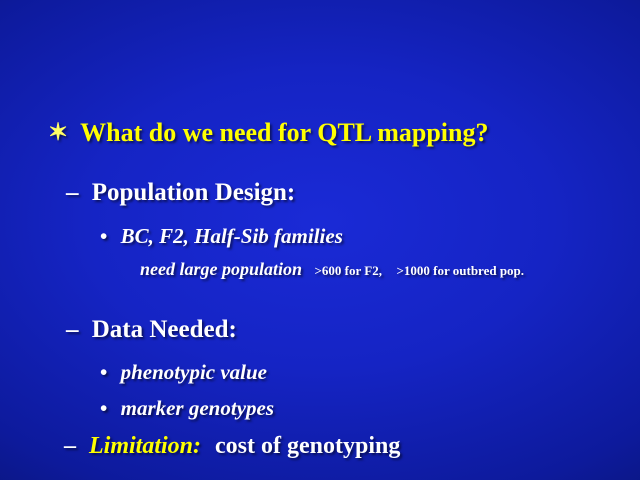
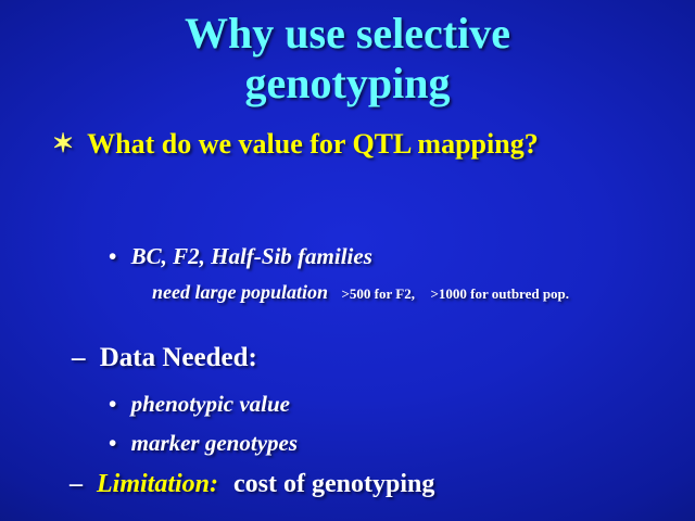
+ Why use selective
+ genotyping
  ✶
- What do we need for QTL mapping?
+ What do we value for QTL mapping?
- – Population Design:
  • BC, F2, Half-Sib families
- need large population >600 for F2, >1000 for outbred pop.
+ need large population >500 for F2, >1000 for outbred pop.
  – Data Needed:
  • phenotypic value
  • marker genotypes
  – Limitation: cost of genotyping
